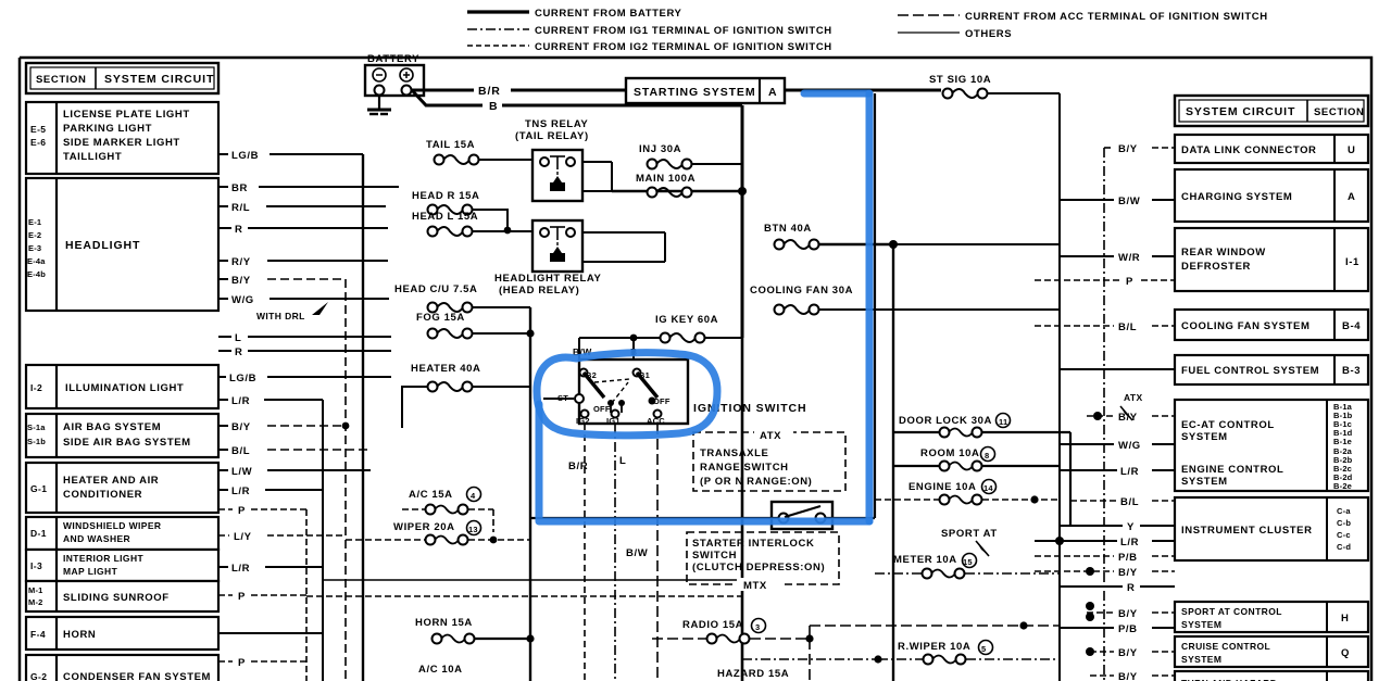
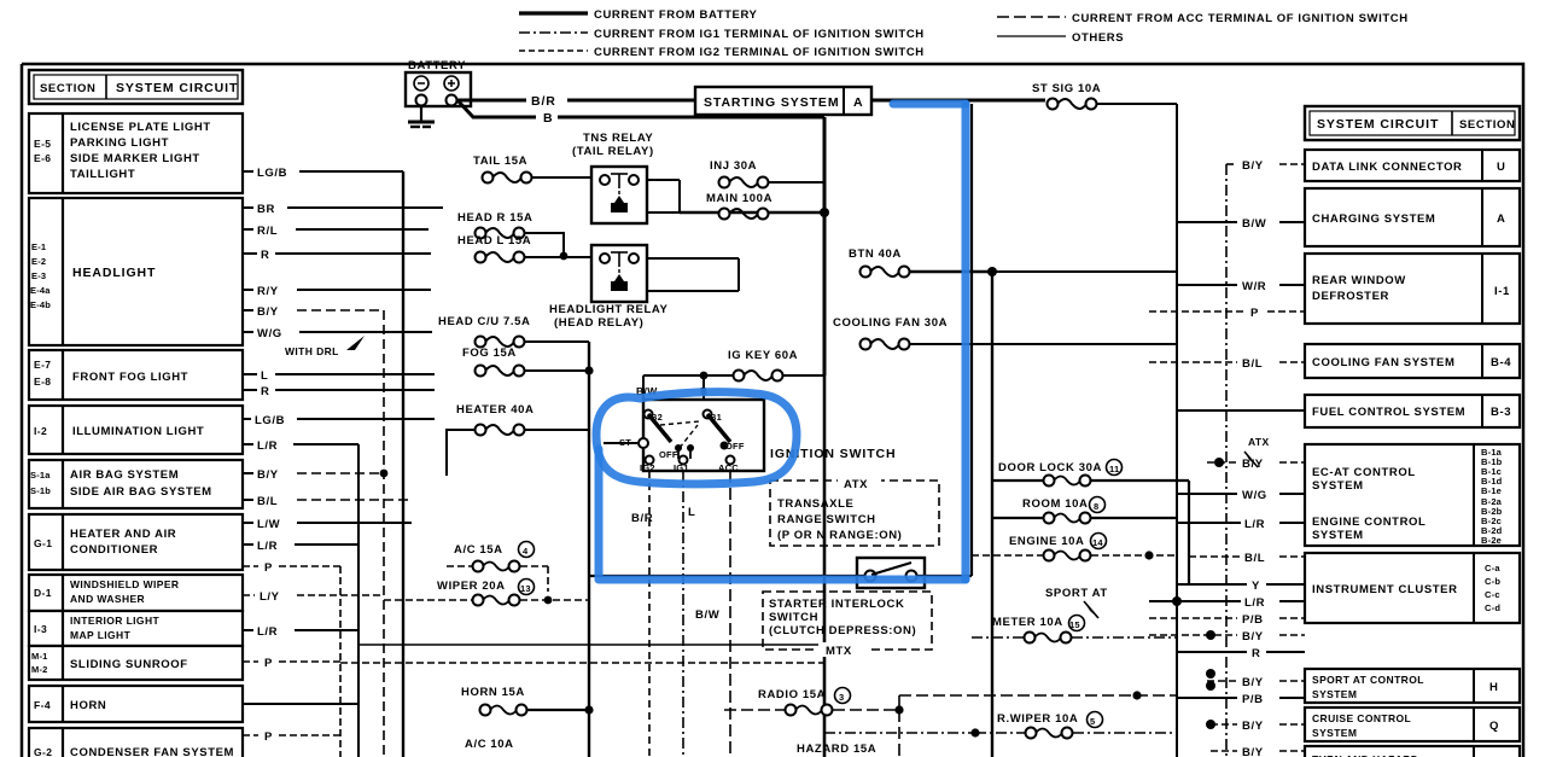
  CURRENT FROM BATTERY
  CURRENT FROM IG1 TERMINAL OF IGNITION SWITCH
  CURRENT FROM IG2 TERMINAL OF IGNITION SWITCH
  CURRENT FROM ACC TERMINAL OF IGNITION SWITCH
  OTHERS
  SECTION
  SYSTEM CIRCUIT
  E-5
  E-6
  LICENSE PLATE LIGHT
  PARKING LIGHT
  SIDE MARKER LIGHT
  TAILLIGHT
  E-1
  E-2
  E-3
  E-4a
  E-4b
  HEADLIGHT
+ E-7
+ E-8
+ FRONT FOG LIGHT
  I-2
  ILLUMINATION LIGHT
  S-1a
  S-1b
  AIR BAG SYSTEM
  SIDE AIR BAG SYSTEM
  G-1
  HEATER AND AIR
  CONDITIONER
  D-1
  WINDSHIELD WIPER
  AND WASHER
  I-3
  INTERIOR LIGHT
  MAP LIGHT
  M-1
  M-2
  SLIDING SUNROOF
  F-4
  HORN
  G-2
  CONDENSER FAN SYSTEM
  LG/B
  BR
  R/L
  R
  R/Y
  B/Y
  W/G
  WITH DRL
  L
  R
  LG/B
  L/R
  B/Y
  B/L
  L/W
  L/R
  P
  L/Y
  L/R
  P
  P
  BATTERY
  B/R
  B
  STARTING SYSTEM
  A
  ST SIG 10A
  TAIL 15A
  TNS RELAY
  (TAIL RELAY)
  INJ 30A
  MAIN 100A
  HEAD R 15A
  HEAD L 15A
  HEADLIGHT RELAY
  (HEAD RELAY)
  BTN 40A
  HEAD C/U 7.5A
  COOLING FAN 30A
  FOG 15A
  IG KEY 60A
  HEATER 40A
  A/C 15A
  4
  WIPER 20A
  13
  HORN 15A
  A/C 10A
  B/W
  B2
  B1
  OFF
  OFF
  IG2
  IG1
  ACC
  IGTION SWITCH
  B/R
  L
  B/W
  ATX
  TRANSAXLE
  RANGE SWITCH
  (P OR N RANGE:ON)
  STARTER INTERLOCK
  SWITCH
  (CLUTCH DEPRESS:ON)
  MTX
  DOOR LOCK 30A
  11
  ROOM 10A
  8
  ENGINE 10A
  14
  SPORT AT
  METER 10A
  15
  RADIO 15A
  3
  R.WIPER 10A
  5
  HAZARD 15A
  SYSTEM CIRCUIT
  SECTION
  DATA LINK CONNECTOR
  U
  CHARGING SYSTEM
  A
  REAR WINDOW
  DEFROSTER
  I-1
  COOLING FAN SYSTEM
  B-4
  FUEL CONTROL SYSTEM
  B-3
  EC-AT CONTROL
  SYSTEM
  ENGINE CONTROL
  SYSTEM
  B-1a
  B-1b
  B-1c
  B-1d
  B-1e
  B-2a
  B-2b
  B-2c
  B-2d
  B-2e
  INSTRUMENT CLUSTER
  C-a
  C-b
  C-c
  C-d
  SPORT AT CONTROL
  SYSTEM
  H
  CRUISE CONTROL
  SYSTEM
  Q
  B/Y
  B/W
  W/R
  P
  B/L
  ATX
  B/Y
  W/G
  L/R
  B/L
  Y
  L/R
  P/B
  B/Y
  R
  B/Y
  P/B
  B/Y
  B/Y
